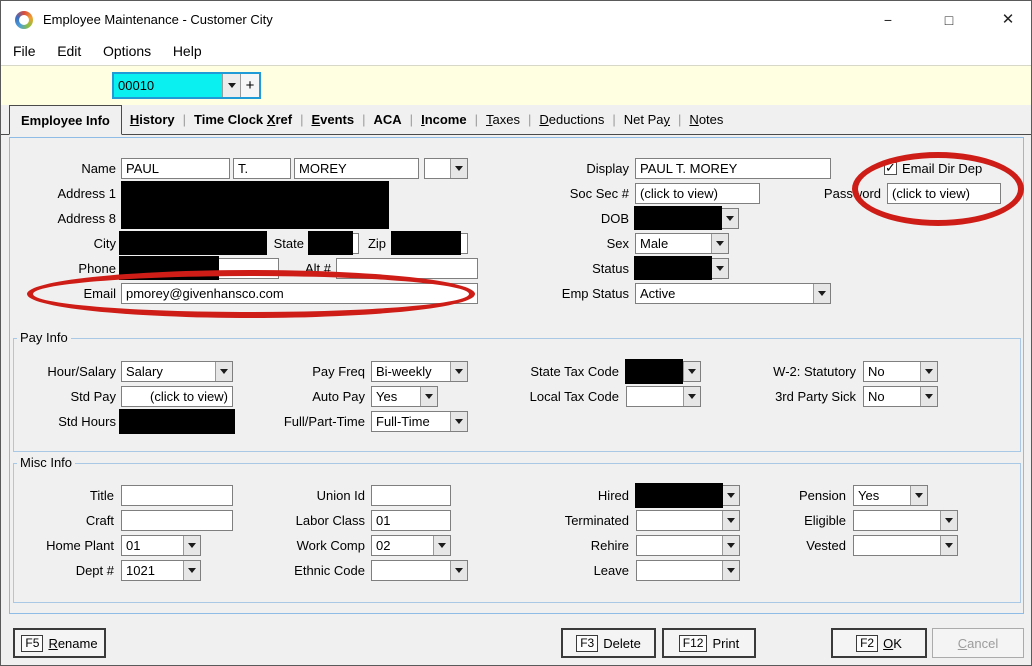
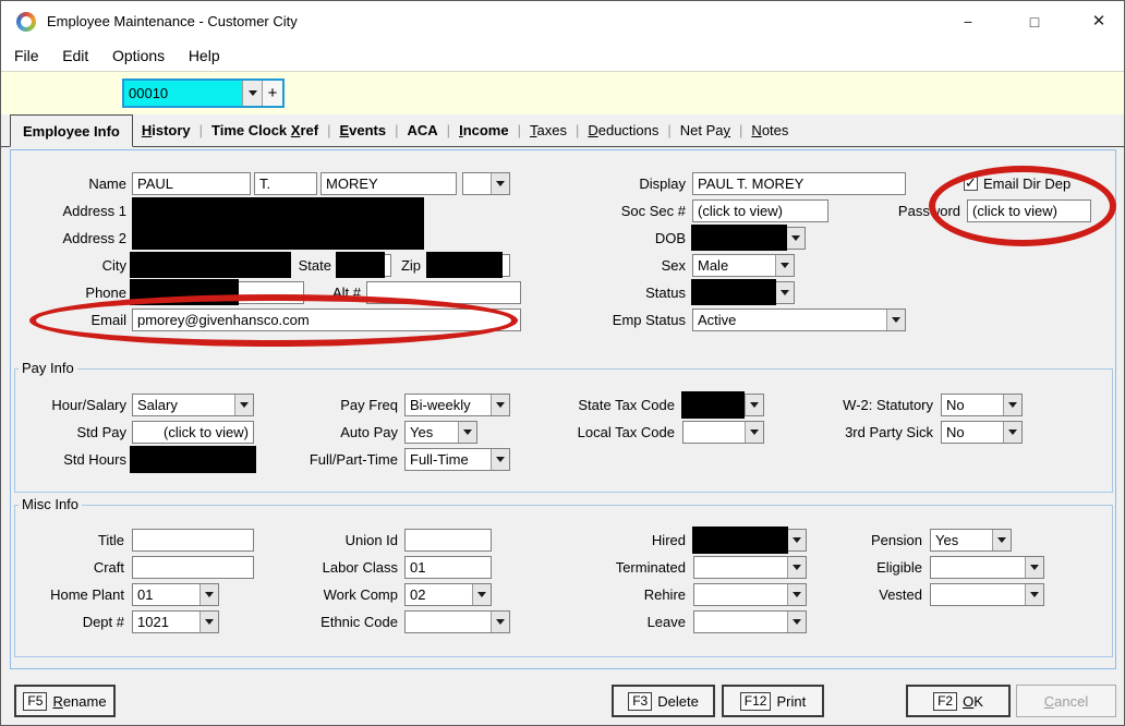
  Employee Maintenance - Customer City
  −
  □
  ✕
  File Edit Options Help
  00010
  +
  Employee Info
  History
  |
  Time Clock Xref
  |
  Events
  |
  ACA
  |
  Income
  |
  Taxes
  |
  Deductions
  |
  Net Pay
  |
  Notes
  Name
  PAUL
  T.
  MOREY
  Address 1
- Address 8
+ Address 2
  City
  State
  Zip
  Phone
  Alt #
  Email
  pmorey@givenhansco.com
  Display
  PAUL T. MOREY
  Soc Sec #
  (click to view)
  DOB
  Sex
  Male
  Status
  Emp Status
  Active
  Email Dir Dep
  Password
  (click to view)
  Pay Info
  Hour/Salary
  Salary
  Std Pay
  (click to view)
  Std Hours
  Pay Freq
  Bi-weekly
  Auto Pay
  Yes
  Full/Part-Time
  Full-Time
  State Tax Code
  Local Tax Code
  W-2: Statutory
  No
  3rd Party Sick
  No
  Misc Info
  Title
  Craft
  Home Plant
  01
  Dept #
  1021
  Union Id
  Labor Class
  01
  Work Comp
  02
  Ethnic Code
  Hired
  Terminated
  Rehire
  Leave
  Pension
  Yes
  Eligible
  Vested
  F5
  Rename
  F3
  Delete
  F12
  Print
  F2
  OK
  Cancel
